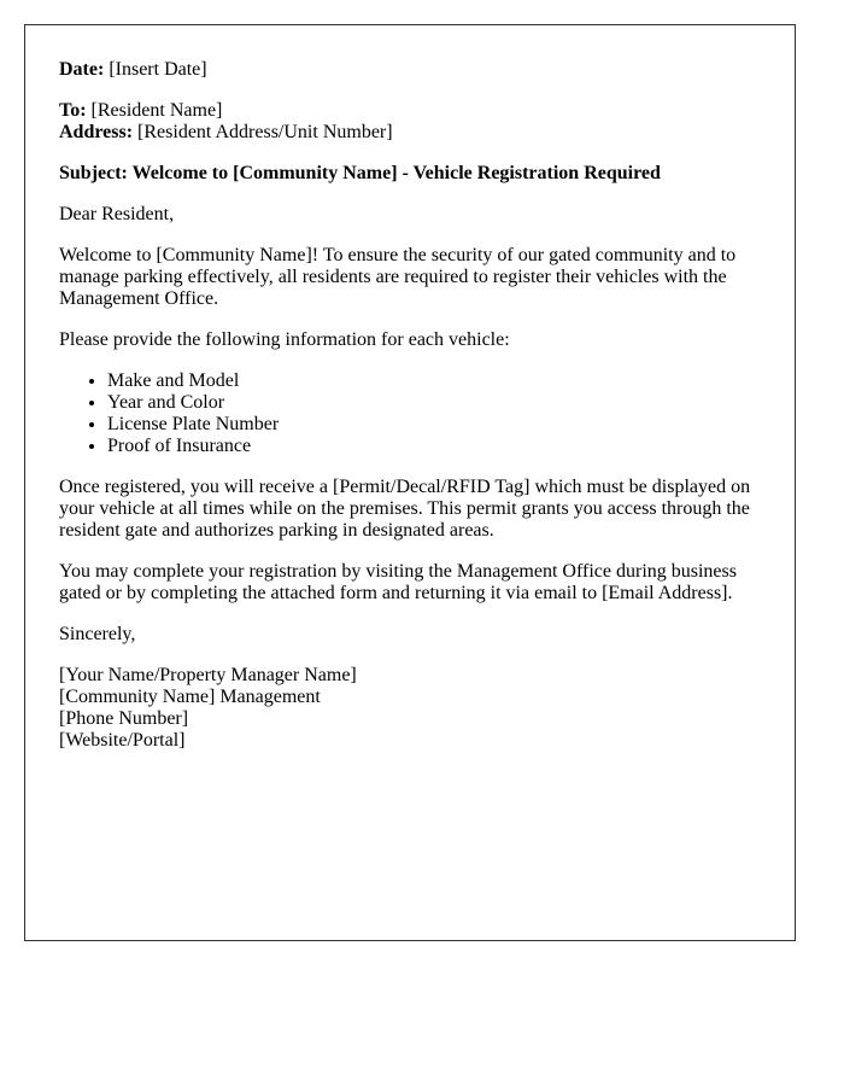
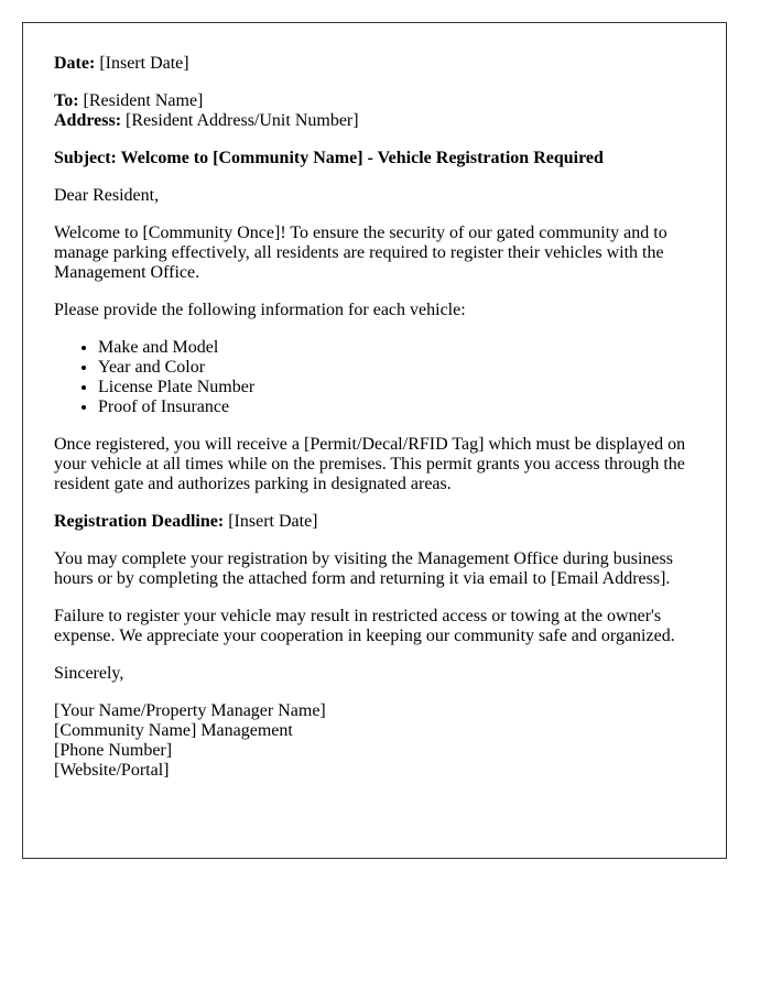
  Date: [Insert Date]
  To: [Resident Name]
  Address: [Resident Address/Unit Number]
  Subject: Welcome to [Community Name] - Vehicle Registration Required
  Dear Resident,
- Welcome to [Community Name]! To ensure the security of our gated community and to manage parking effectively, all residents are required to register their vehicles with the Management Office.
+ Welcome to [Community Once]! To ensure the security of our gated community and to manage parking effectively, all residents are required to register their vehicles with the Management Office.
  Please provide the following information for each vehicle:
  Make and Model
  Year and Color
  License Plate Number
  Proof of Insurance
  Once registered, you will receive a [Permit/Decal/RFID Tag] which must be displayed on your vehicle at all times while on the premises. This permit grants you access through the resident gate and authorizes parking in designated areas.
+ Registration Deadline: [Insert Date]
- You may complete your registration by visiting the Management Office during business gated or by completing the attached form and returning it via email to [Email Address].
+ You may complete your registration by visiting the Management Office during business hours or by completing the attached form and returning it via email to [Email Address].
+ Failure to register your vehicle may result in restricted access or towing at the owner's expense. We appreciate your cooperation in keeping our community safe and organized.
  Sincerely,
  [Your Name/Property Manager Name]
  [Community Name] Management
  [Phone Number]
  [Website/Portal]
